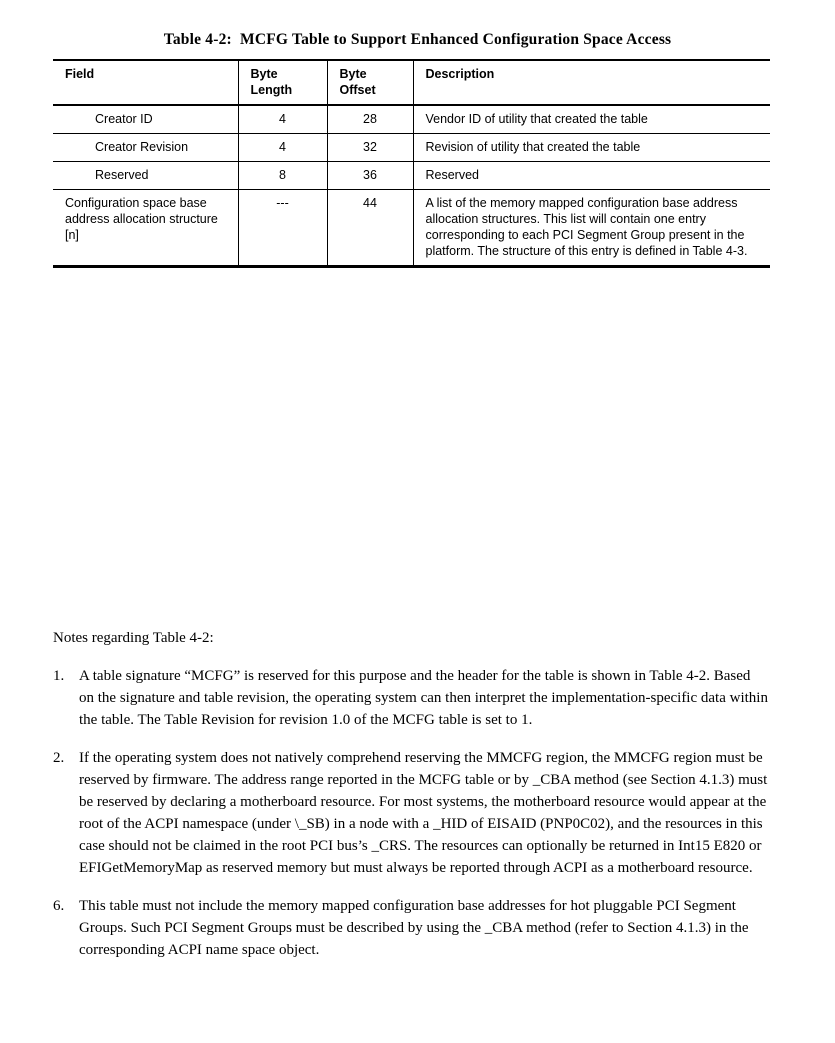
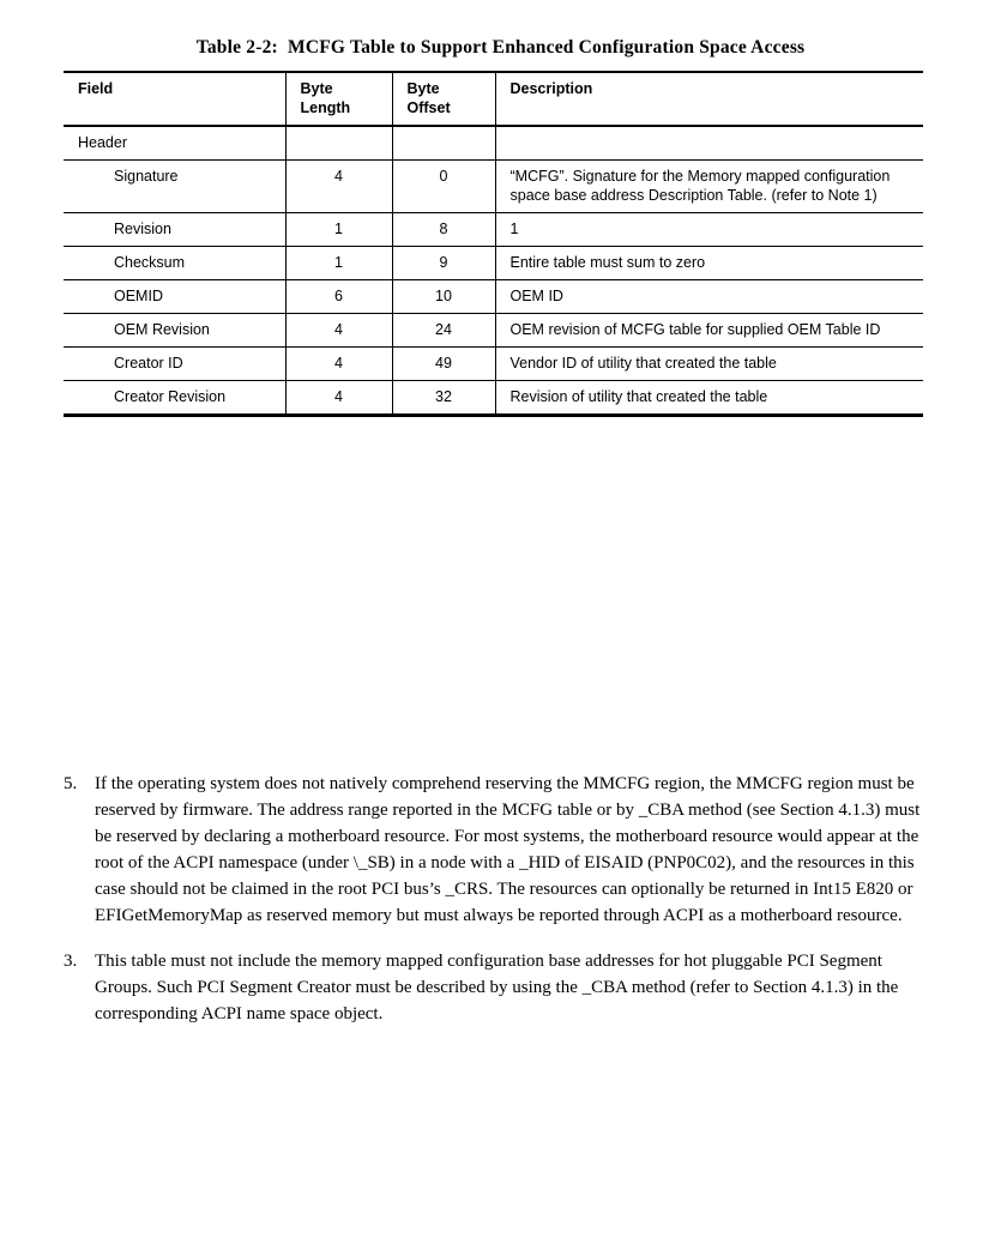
- Table 4-2: MCFG Table to Support Enhanced Configuration Space Access
+ Table 2-2: MCFG Table to Support Enhanced Configuration Space Access
  Field	Byte Length	Byte Offset	Description
+ Header
+ Signature	4	0	“MCFG”. Signature for the Memory mapped configuration space base address Description Table. (refer to Note 1)
+ Revision	1	8	1
+ Checksum	1	9	Entire table must sum to zero
+ OEMID	6	10	OEM ID
+ OEM Revision	4	24	OEM revision of MCFG table for supplied OEM Table ID
- Creator ID	4	28	Vendor ID of utility that created the table
+ Creator ID	4	49	Vendor ID of utility that created the table
  Creator Revision	4	32	Revision of utility that created the table
- Reserved	8	36	Reserved
- Configuration space base address allocation structure [n]	---	44	A list of the memory mapped configuration base address allocation structures. This list will contain one entry corresponding to each PCI Segment Group present in the platform. The structure of this entry is defined in Table 4-3.
- Notes regarding Table 4-2:
- 1.
- A table signature “MCFG” is reserved for this purpose and the header for the table is shown in Table 4-2. Based on the signature and table revision, the operating system can then interpret the implementation-specific data within the table. The Table Revision for revision 1.0 of the MCFG table is set to 1.
- 2.
+ 5.
  If the operating system does not natively comprehend reserving the MMCFG region, the MMCFG region must be reserved by firmware. The address range reported in the MCFG table or by _CBA method (see Section 4.1.3) must be reserved by declaring a motherboard resource. For most systems, the motherboard resource would appear at the root of the ACPI namespace (under \_SB) in a node with a _HID of EISAID (PNP0C02), and the resources in this case should not be claimed in the root PCI bus’s _CRS. The resources can optionally be returned in Int15 E820 or EFIGetMemoryMap as reserved memory but must always be reported through ACPI as a motherboard resource.
- 6.
+ 3.
- This table must not include the memory mapped configuration base addresses for hot pluggable PCI Segment Groups. Such PCI Segment Groups must be described by using the _CBA method (refer to Section 4.1.3) in the corresponding ACPI name space object.
+ This table must not include the memory mapped configuration base addresses for hot pluggable PCI Segment Groups. Such PCI Segment Creator must be described by using the _CBA method (refer to Section 4.1.3) in the corresponding ACPI name space object.
